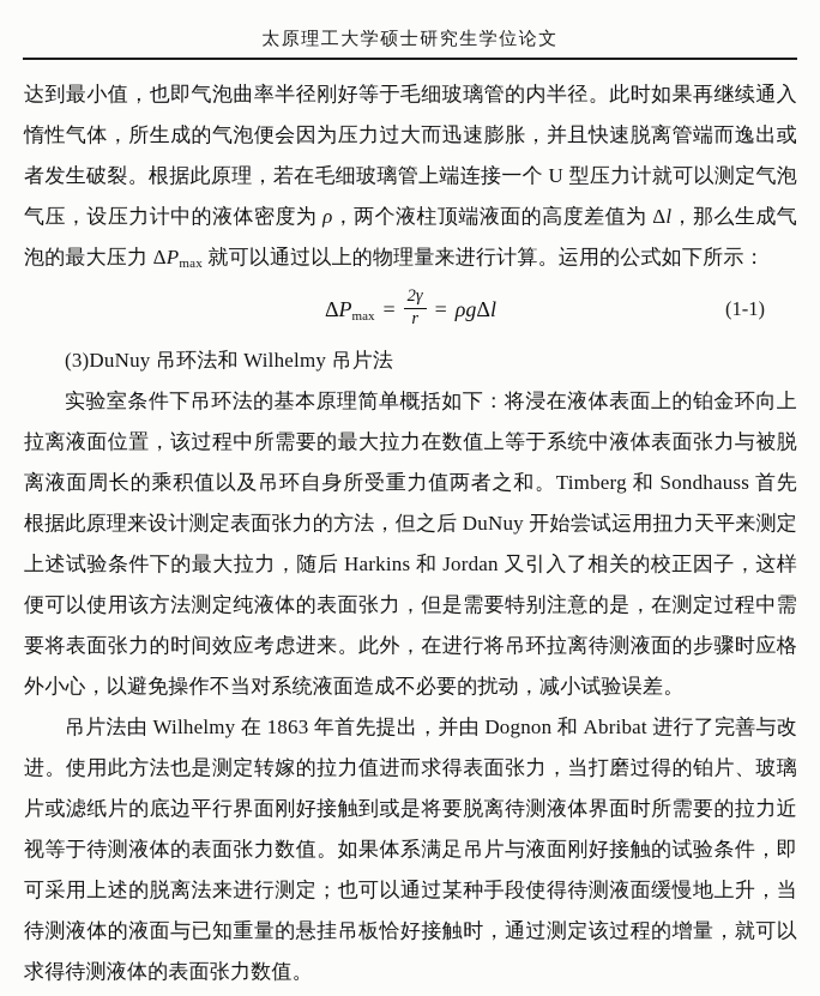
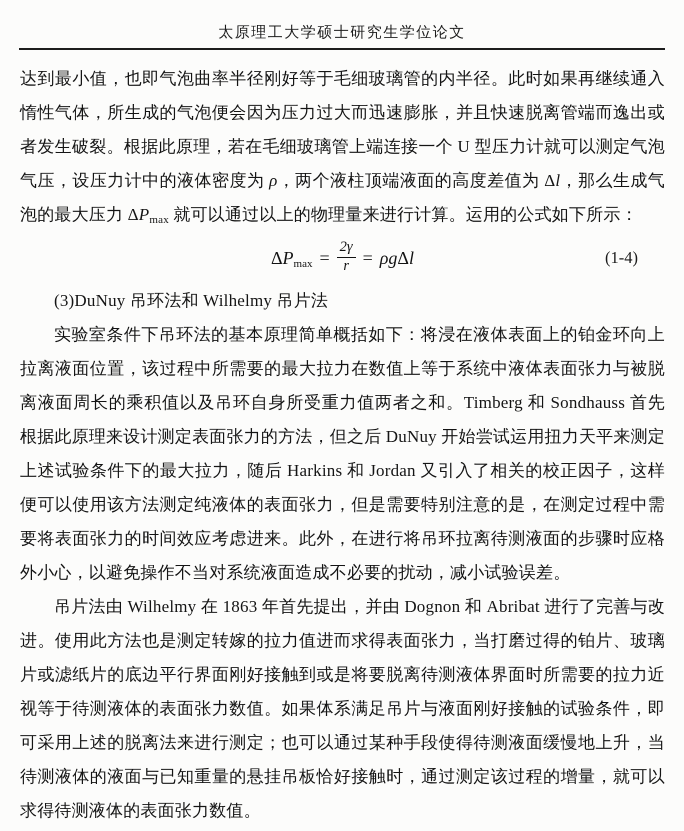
  太原理工大学硕士研究生学位论文
  达到最小值，也即气泡曲率半径刚好等于毛细玻璃管的内半径。此时如果再继续通入惰性气体，所生成的气泡便会因为压力过大而迅速膨胀，并且快速脱离管端而逸出或者发生破裂。根据此原理，若在毛细玻璃管上端连接一个 U 型压力计就可以测定气泡气压，设压力计中的液体密度为 ρ，两个液柱顶端液面的高度差值为 Δl，那么生成气泡的最大压力 ΔPmax 就可以通过以上的物理量来进行计算。运用的公式如下所示：
  ΔPmax
  =
  2γ
  r
  =
  ρgΔl
- (1-1)
+ (1-4)
  (3)DuNuy 吊环法和 Wilhelmy 吊片法
  实验室条件下吊环法的基本原理简单概括如下：将浸在液体表面上的铂金环向上拉离液面位置，该过程中所需要的最大拉力在数值上等于系统中液体表面张力与被脱离液面周长的乘积值以及吊环自身所受重力值两者之和。Timberg 和 Sondhauss 首先根据此原理来设计测定表面张力的方法，但之后 DuNuy 开始尝试运用扭力天平来测定上述试验条件下的最大拉力，随后 Harkins 和 Jordan 又引入了相关的校正因子，这样便可以使用该方法测定纯液体的表面张力，但是需要特别注意的是，在测定过程中需要将表面张力的时间效应考虑进来。此外，在进行将吊环拉离待测液面的步骤时应格外小心，以避免操作不当对系统液面造成不必要的扰动，减小试验误差。
  吊片法由 Wilhelmy 在 1863 年首先提出，并由 Dognon 和 Abribat 进行了完善与改进。使用此方法也是测定转嫁的拉力值进而求得表面张力，当打磨过得的铂片、玻璃片或滤纸片的底边平行界面刚好接触到或是将要脱离待测液体界面时所需要的拉力近视等于待测液体的表面张力数值。如果体系满足吊片与液面刚好接触的试验条件，即可采用上述的脱离法来进行测定；也可以通过某种手段使得待测液面缓慢地上升，当待测液体的液面与已知重量的悬挂吊板恰好接触时，通过测定该过程的增量，就可以求得待测液体的表面张力数值。
